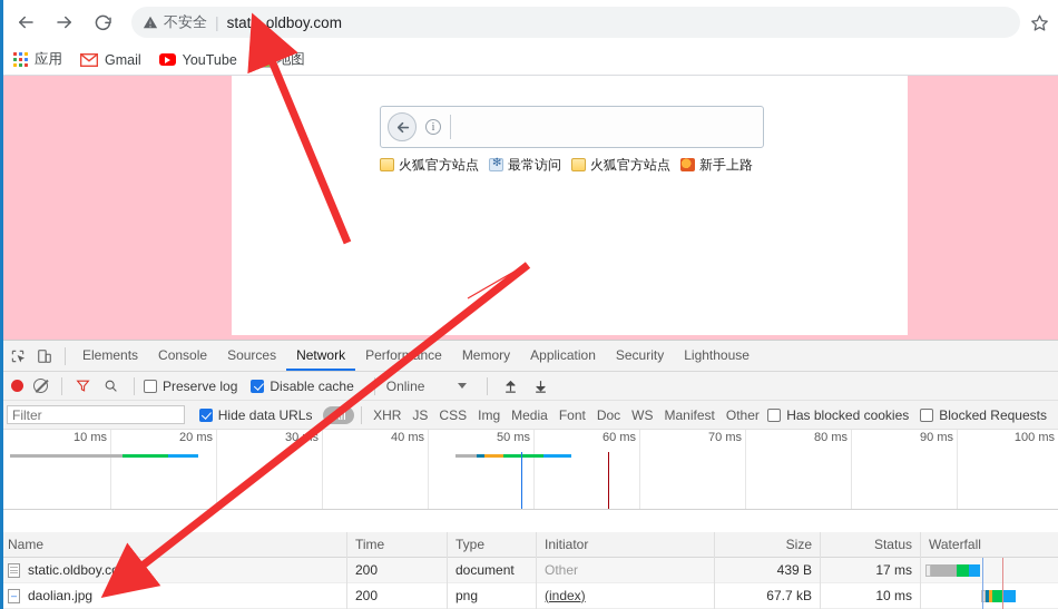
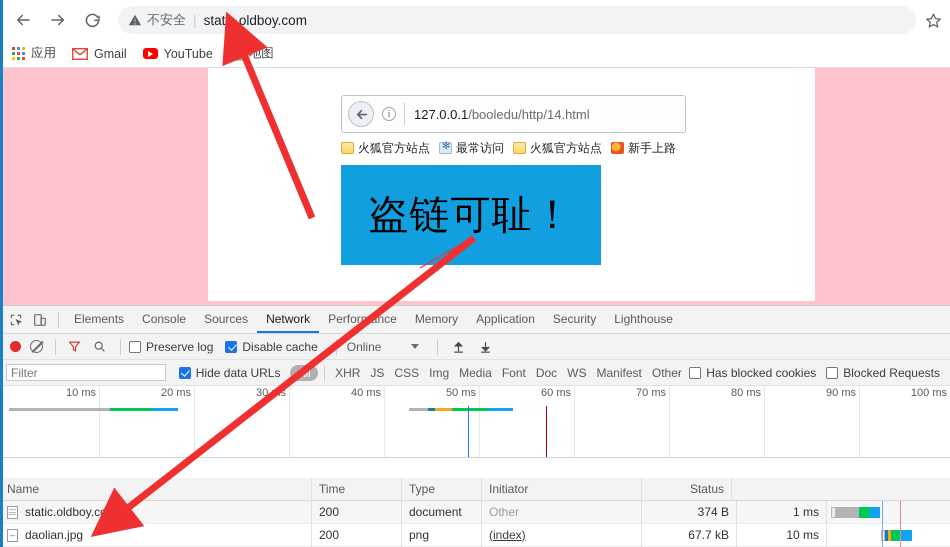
  不安全
  |
  static.oldboy.com
  应用
  Gmail
  YouTube
  地图
  i
+ 127.0.0.1/booledu/http/14.html
  火狐官方站点
  最常访问
  火狐官方站点
  新手上路
+ 盗链可耻！
  Elements
  Console
  Sources
  Network
  Perfornce
  Memory
  Application
  Security
  Lighthouse
  Preserve log
  Disable cache
  Online
  Filter
  Hide data URLs
  XHR
  JS
  CSS
  Img
  Media
  Font
  Doc
  WS
  Manifest
  Other
  Has blocked cookies
  Blocked Requests
  10 ms
  20 ms
  30s
  40 ms
  50 ms
  60 ms
  70 ms
  80 ms
  90 ms
  100 ms
  Name
  Time
  Type
  Initiator
- Size
  Status
- Waterfall
  static.oldboy.com
  200
  document
  Other
- 439 B
+ 374 B
- 17 ms
+ 1 ms
  –
  daolian.jpg
  200
  png
  (index)
  67.7 kB
  10 ms
